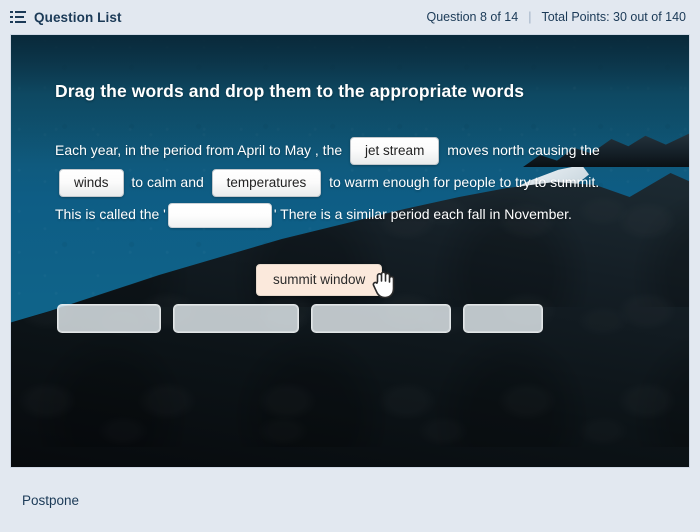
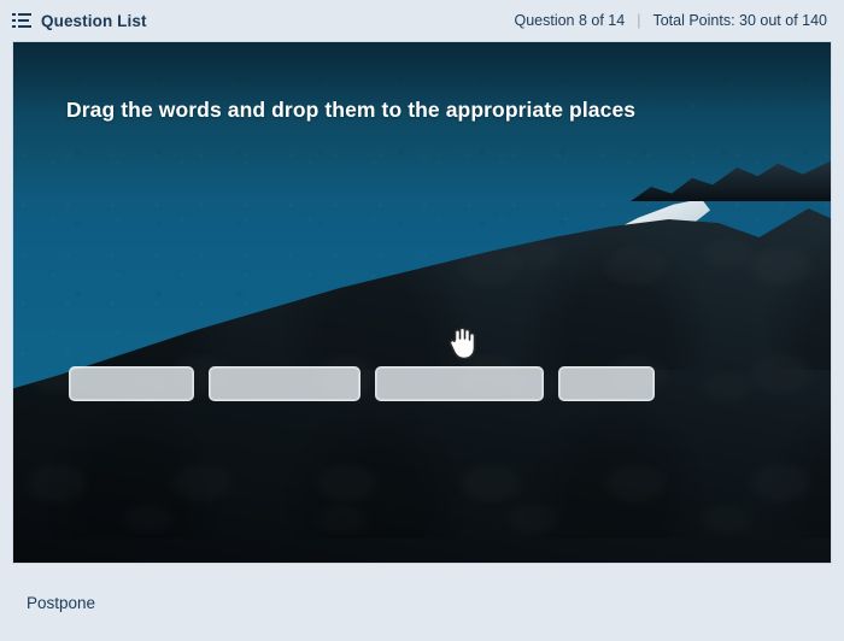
  Question List
  Question 8 of 14
  |
  Total Points: 30 out of 140
- Drag the words and drop them to the appropriate words
+ Drag the words and drop them to the appropriate places
- Each year, in the period from April to May , the jet stream moves north causing the winds to calm and temperatures to warm enough for people to try to summit. This is called the ' ' There is a similar period each fall in November.
- summit window
  Postpone
